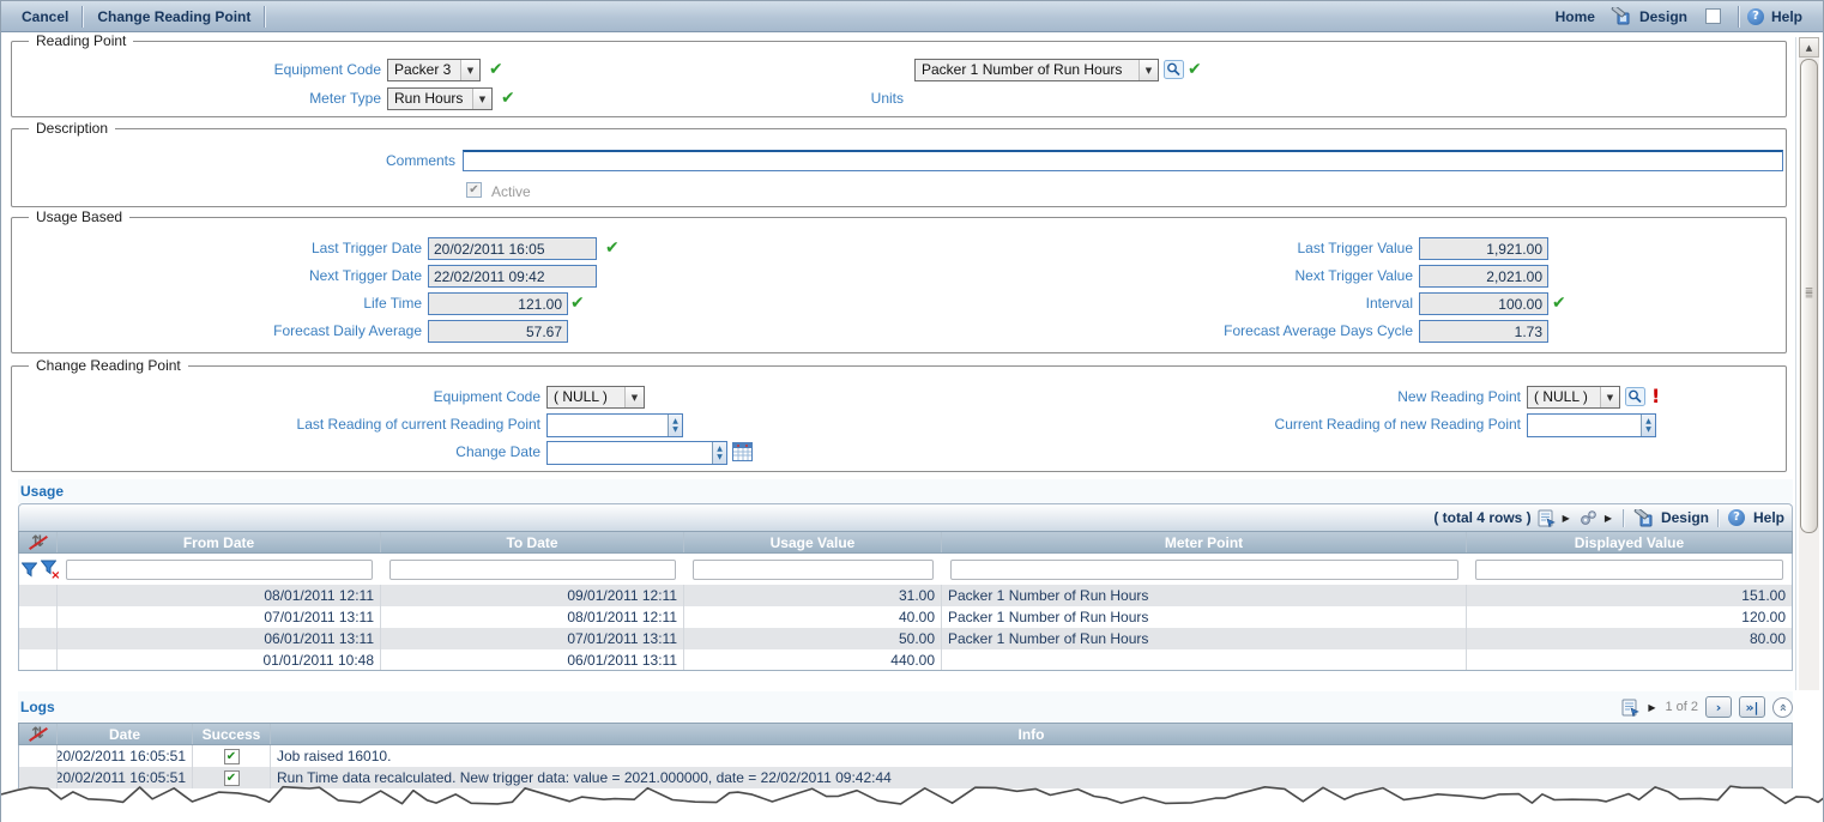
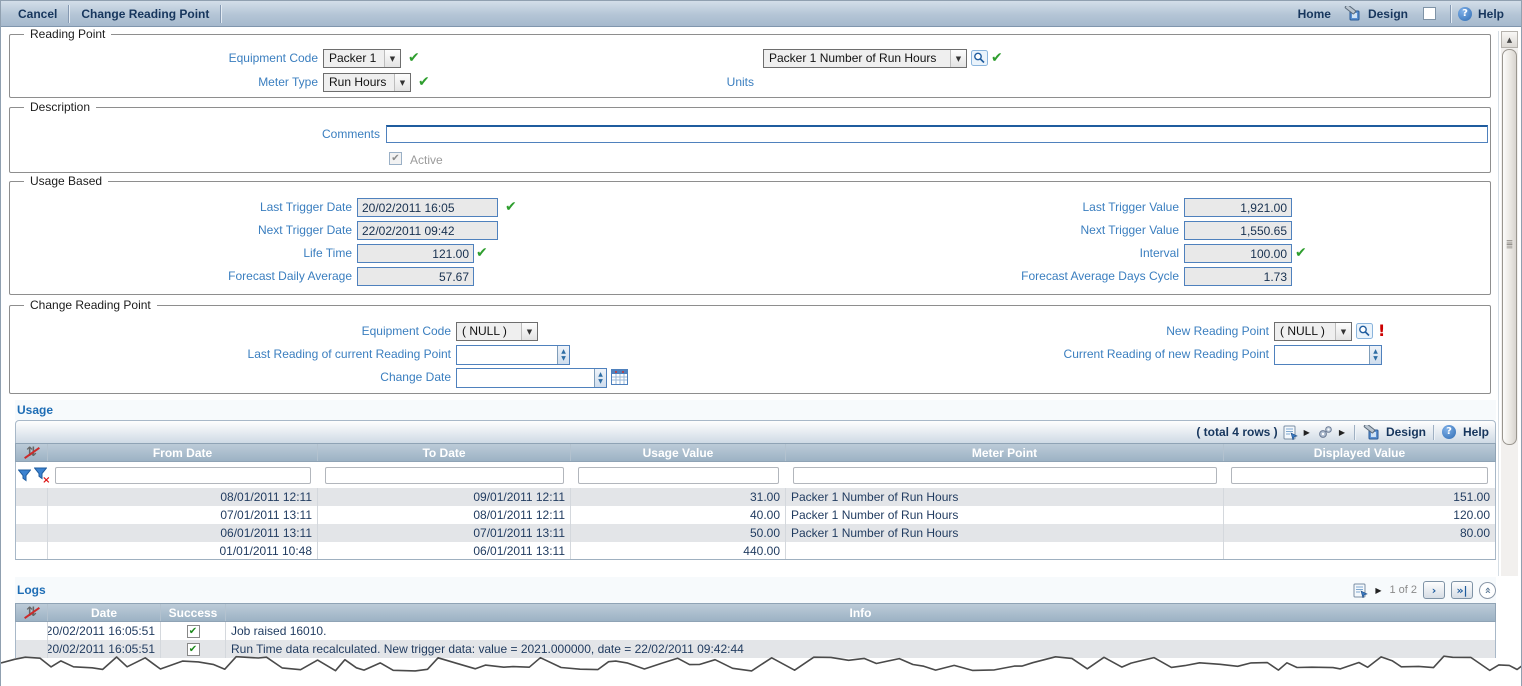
  Cancel
  Change Reading Point
  Home
  Design
  ?
  Help
  Reading Point
  Equipment Code
- Packer 3
+ Packer 1
  ▼
  ✔
  Packer 1 Number of Run Hours
  ▼
  ✔
  Meter Type
  Run Hours
  ▼
  ✔
  Units
  Description
  Comments
  ✔
  Active
  Usage Based
  Last Trigger Date
  20/02/2011 16:05
  ✔
  Last Trigger Value
  1,921.00
  Next Trigger Date
  22/02/2011 09:42
  Next Trigger Value
- 2,021.00
+ 1,550.65
  Life Time
  121.00
  ✔
  Interval
  100.00
  ✔
  Forecast Daily Average
  57.67
  Forecast Average Days Cycle
  1.73
  Change Reading Point
  Equipment Code
  ( NULL )
  ▼
  New Reading Point
  ( NULL )
  ▼
  !
  Last Reading of current Reading Point
  Current Reading of new Reading Point
  Change Date
  Usage
  ( total 4 rows )
  ▶
  ▶
  Design
  ?
  Help
  ⇅
  From Date
  To Date
  Usage Value
  Meter Point
  Displayed Value
  ×
  08/01/2011 12:11
  09/01/2011 12:11
  31.00
  Packer 1 Number of Run Hours
  151.00
  07/01/2011 13:11
  08/01/2011 12:11
  40.00
  Packer 1 Number of Run Hours
  120.00
  06/01/2011 13:11
  07/01/2011 13:11
  50.00
  Packer 1 Number of Run Hours
  80.00
  01/01/2011 10:48
  06/01/2011 13:11
  440.00
  Logs
  ▶
  1 of 2
  ›
  »|
  ⇅
  Date
  Success
  Info
  20/02/2011 16:05:51
  ✔
  Job raised 16010.
  20/02/2011 16:05:51
  ✔
  Run Time data recalculated. New trigger data: value = 2021.000000, date = 22/02/2011 09:42:44
  ▲
  ≡ ≡
